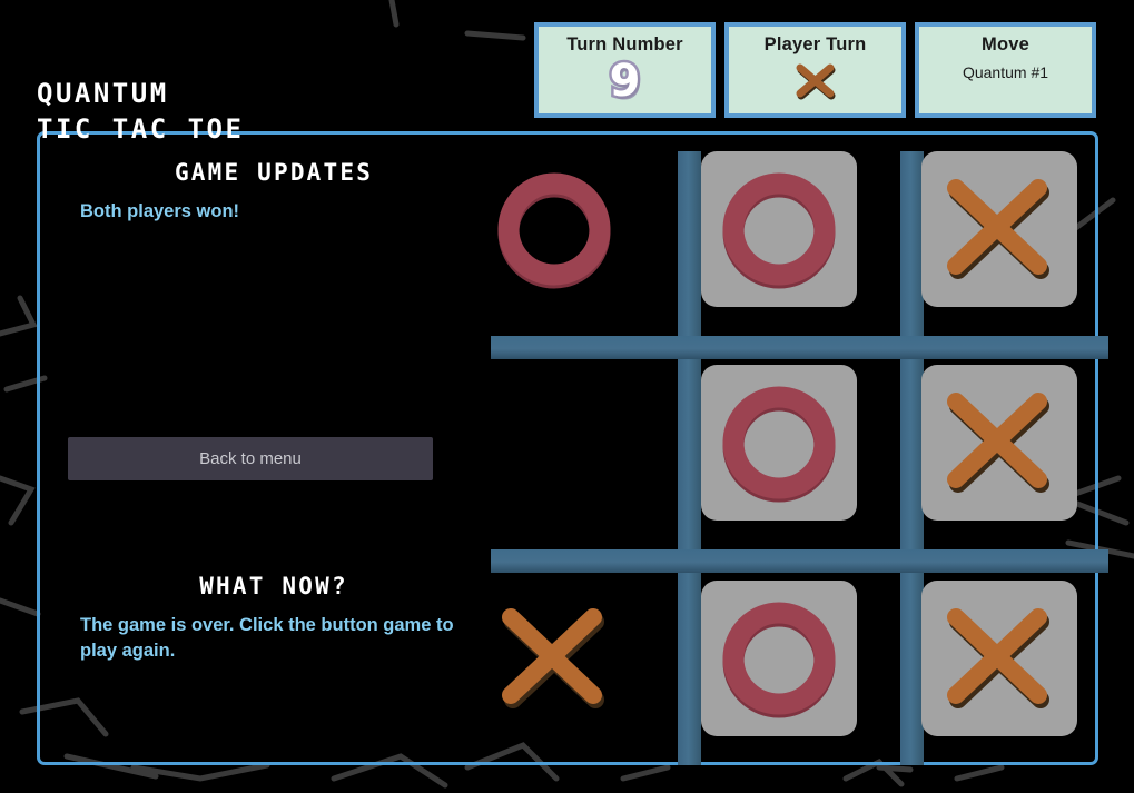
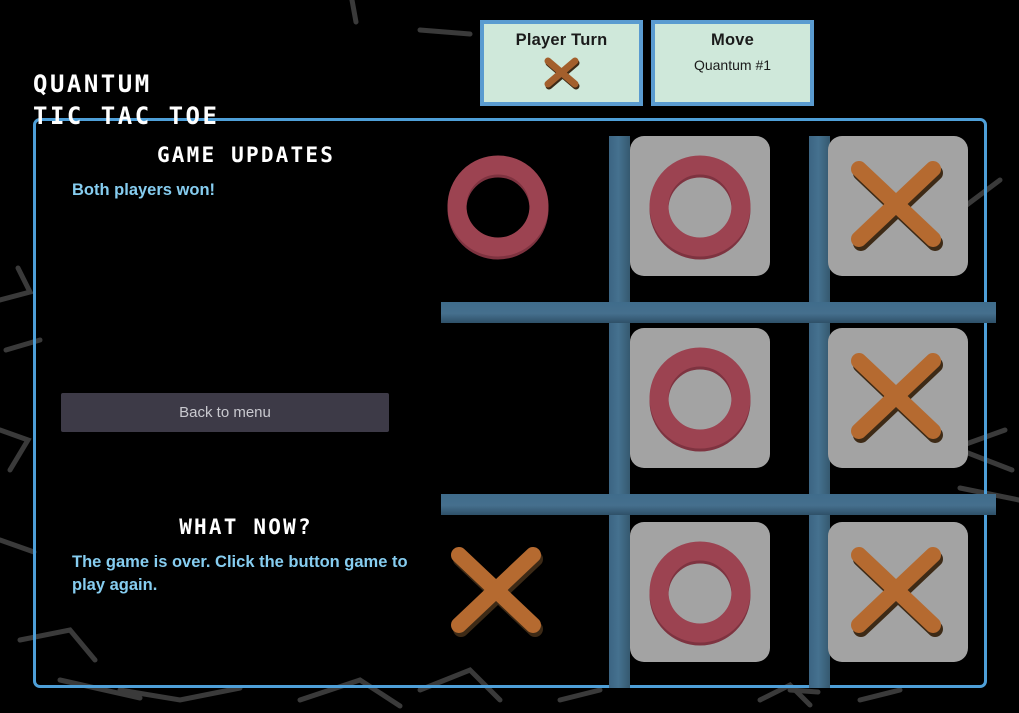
  QUANTUM
  TIC TAC TOE
- Turn Number
- 9
  Player Turn
  Move
  Quantum #1
  GAME UPDATES
  Both players won!
  Back to menu
  WHAT NOW?
  The game is over. Click the button game to play again.
